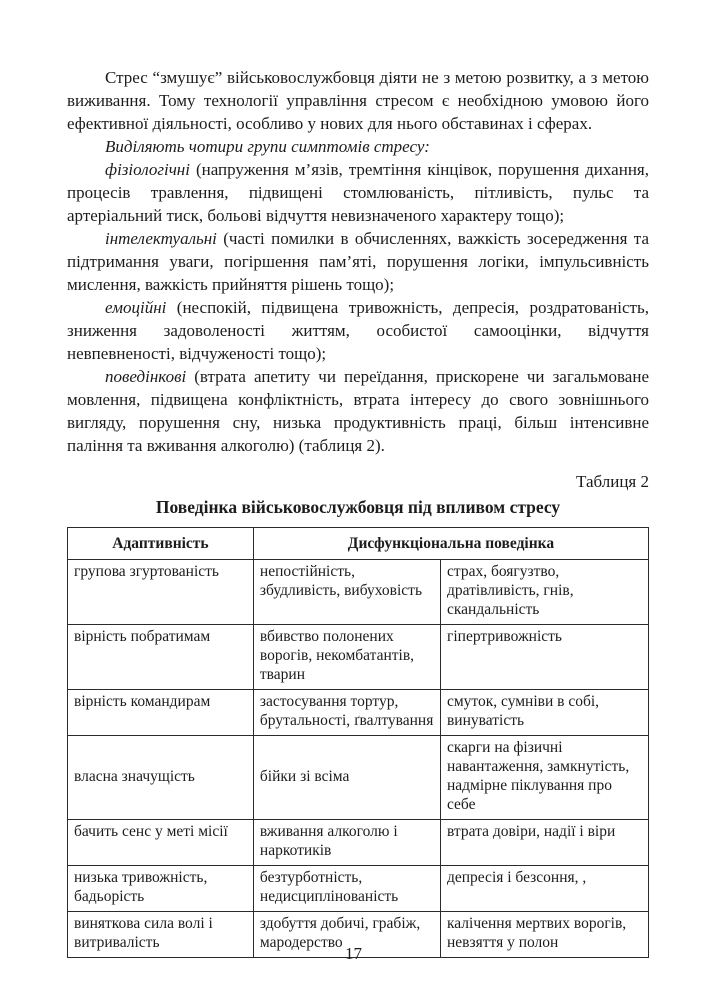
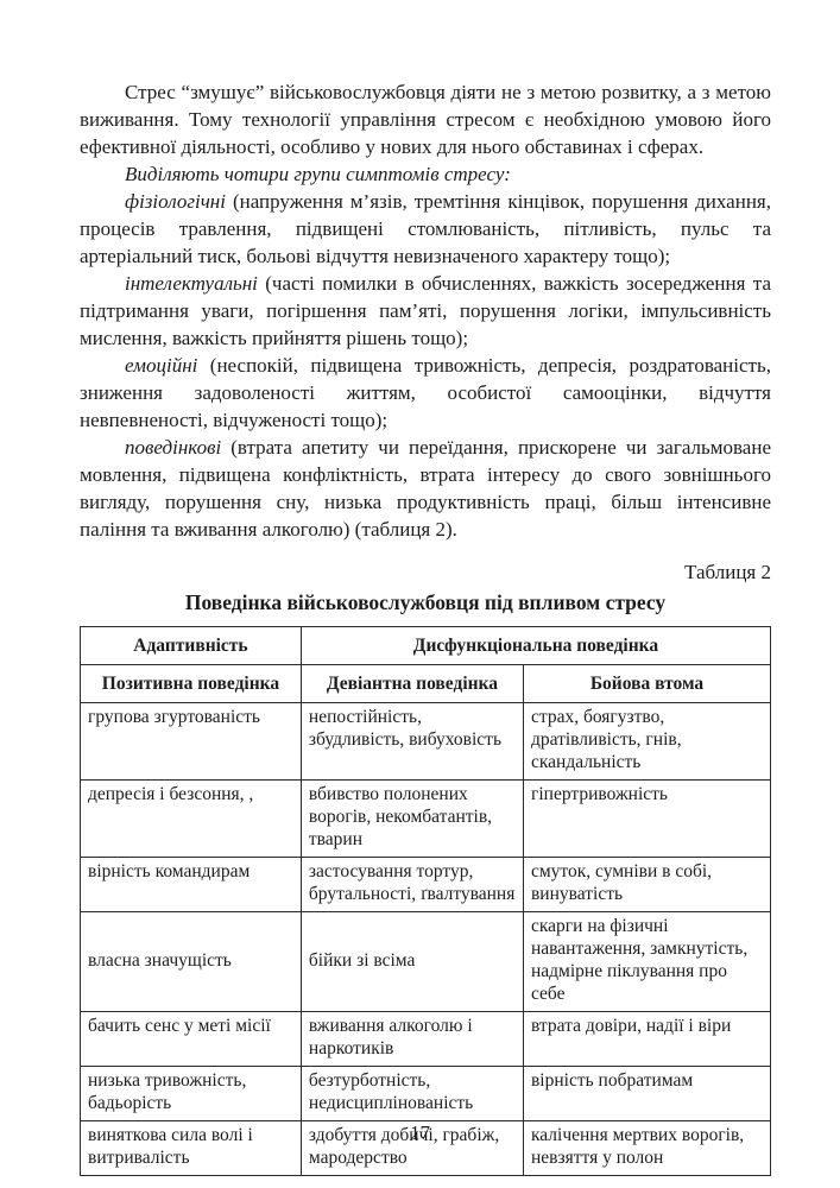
  Стрес “змушує” військовослужбовця діяти не з метою розвитку, а з метою виживання. Тому технології управління стресом є необхідною умовою його ефективної діяльності, особливо у нових для нього обставинах і сферах.
  Виділяють чотири групи симптомів стресу:
  фізіологічні (напруження м’язів, тремтіння кінцівок, порушення дихання, процесів травлення, підвищені стомлюваність, пітливість, пульс та артеріальний тиск, больові відчуття невизначеного характеру тощо);
  інтелектуальні (часті помилки в обчисленнях, важкість зосередження та підтримання уваги, погіршення пам’яті, порушення логіки, імпульсивність мислення, важкість прийняття рішень тощо);
  емоційні (неспокій, підвищена тривожність, депресія, роздратованість, зниження задоволеності життям, особистої самооцінки, відчуття невпевненості, відчуженості тощо);
  поведінкові (втрата апетиту чи переїдання, прискорене чи загальмоване мовлення, підвищена конфліктність, втрата інтересу до свого зовнішнього вигляду, порушення сну, низька продуктивність праці, більш інтенсивне паління та вживання алкоголю) (таблиця 2).
  Таблиця 2
  Поведінка військовослужбовця під впливом стресу
  Адаптивність	Дисфункціональна поведінка
+ Позитивна поведінка	Девіантна поведінка	Бойова втома
  групова згуртованість	непостійність, збудливість, вибуховість	страх, боягузтво, дратівливість, гнів, скандальність
- вірність побратимам	вбивство полонених ворогів, некомбатантів, тварин	гіпертривожність
+ депресія і безсоння, ,	вбивство полонених ворогів, некомбатантів, тварин	гіпертривожність
  вірність командирам	застосування тортур, брутальності, ґвалтування	смуток, сумніви в собі, винуватість
  власна значущість	бійки зі всіма	скарги на фізичні навантаження, замкнутість, надмірне піклування про себе
  бачить сенс у меті місії	вживання алкоголю і наркотиків	втрата довіри, надії і віри
- низька тривожність, бадьорість	безтурботність, недисциплінованість	депресія і безсоння, ,
+ низька тривожність, бадьорість	безтурботність, недисциплінованість	вірність побратимам
  виняткова сила волі і витривалість	здобуття добичі, грабіж, мародерство	калічення мертвих ворогів, невзяття у полон
  17
